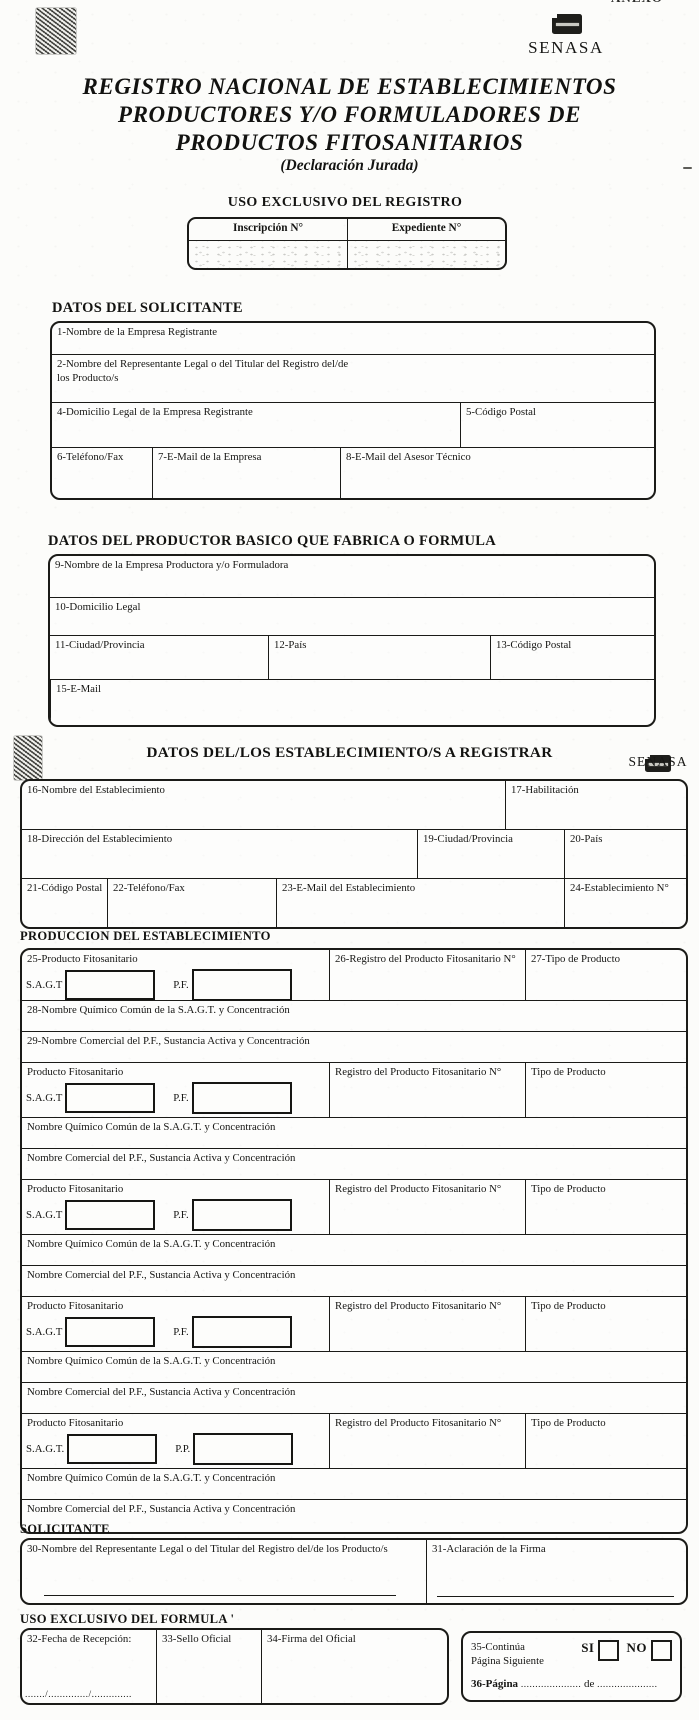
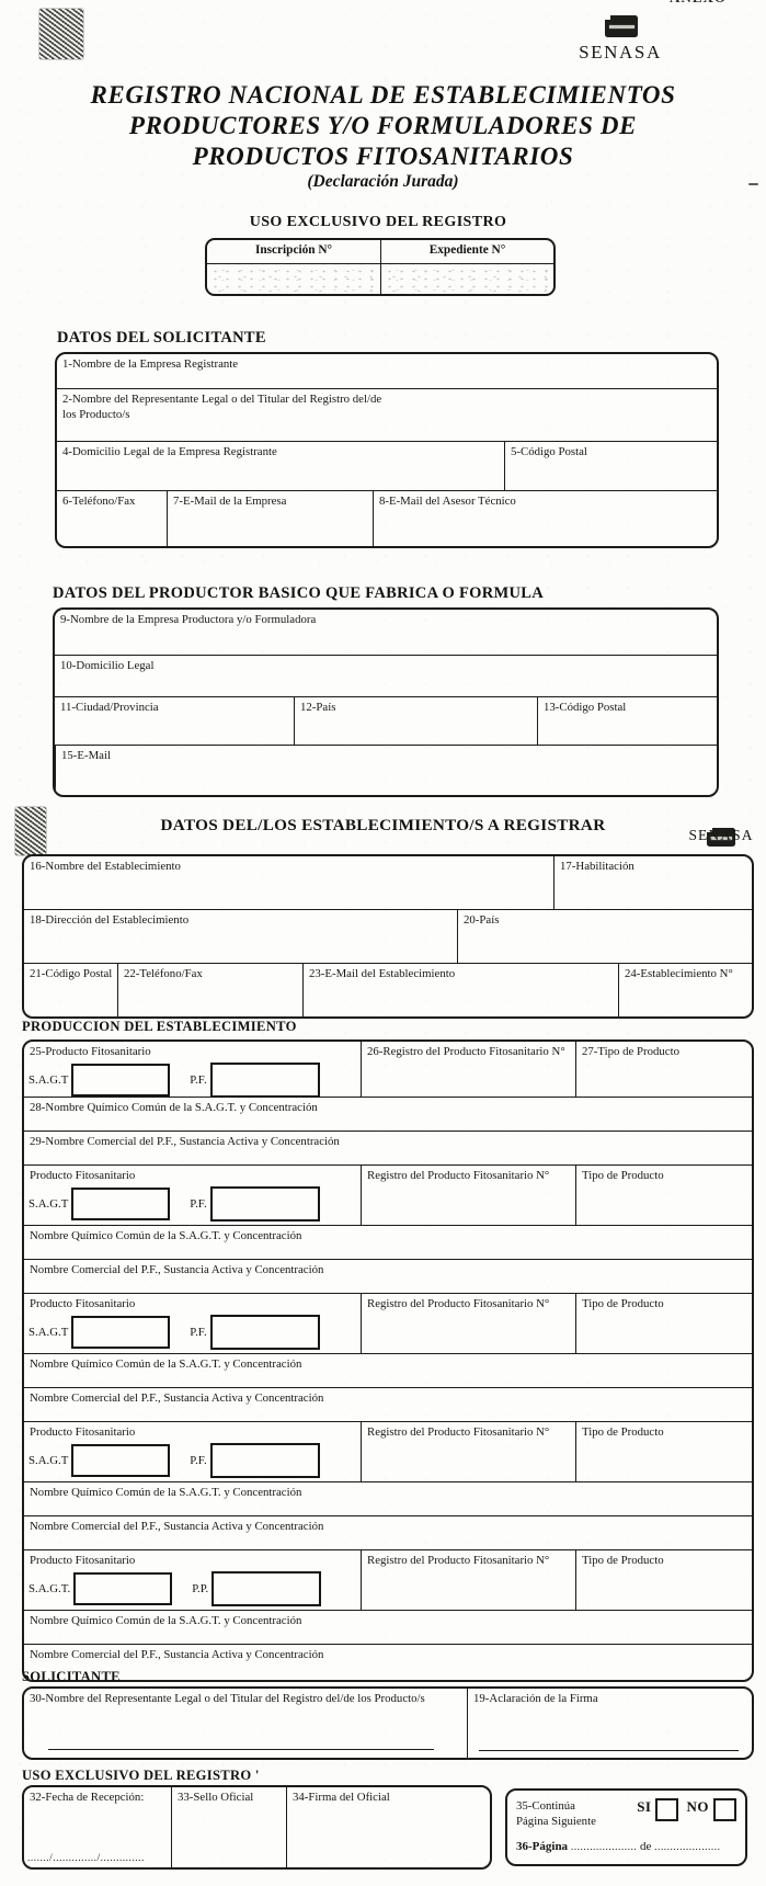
  SENASA
  REGISTRO NACIONAL DE ESTABLECIMIENTOS
  PRODUCTORES Y/O FORMULADORES DE
  PRODUCTOS FITOSANITARIOS
  (Declaración Jurada)
  USO EXCLUSIVO DEL REGISTRO
  Inscripción N°
  Expediente N°
  DATOS DEL SOLICITANTE
  1-Nombre de la Empresa Registrante
  2-Nombre del Representante Legal o del Titular del Registro del/de los Producto/s
  4-Domicilio Legal de la Empresa Registrante
  5-Código Postal
  6-Teléfono/Fax
  7-E-Mail de la Empresa
  8-E-Mail del Asesor Técnico
  DATOS DEL PRODUCTOR BASICO QUE FABRICA O FORMULA
  9-Nombre de la Empresa Productora y/o Formuladora
  10-Domicilio Legal
  11-Ciudad/Provincia
  12-País
  13-Código Postal
  15-E-Mail
  DATOS DEL/LOS ESTABLECIMIENTO/S A REGISTRAR
  SENASA
  16-Nombre del Establecimiento
  17-Habilitación
  18-Dirección del Establecimiento
- 19-Ciudad/Provincia
  20-País
  21-Código Postal
  22-Teléfono/Fax
  23-E-Mail del Establecimiento
  24-Establecimiento N°
  PRODUCCION DEL ESTABLECIMIENTO
  25-Producto Fitosanitario
  S.A.G.T
  P.F.
  26-Registro del Producto Fitosanitario N°
  27-Tipo de Producto
  28-Nombre Químico Común de la S.A.G.T. y Concentración
  29-Nombre Comercial del P.F., Sustancia Activa y Concentración
  Producto Fitosanitario
  S.A.G.T
  P.F.
  Registro del Producto Fitosanitario N°
  Tipo de Producto
  Nombre Químico Común de la S.A.G.T. y Concentración
  Nombre Comercial del P.F., Sustancia Activa y Concentración
  Producto Fitosanitario
  S.A.G.T
  P.F.
  Registro del Producto Fitosanitario N°
  Tipo de Producto
  Nombre Químico Común de la S.A.G.T. y Concentración
  Nombre Comercial del P.F., Sustancia Activa y Concentración
  Producto Fitosanitario
  S.A.G.T
  P.F.
  Registro del Producto Fitosanitario N°
  Tipo de Producto
  Nombre Químico Común de la S.A.G.T. y Concentración
  Nombre Comercial del P.F., Sustancia Activa y Concentración
  Producto Fitosanitario
  S.A.G.T.
  P.P.
  Registro del Producto Fitosanitario N°
  Tipo de Producto
  Nombre Químico Común de la S.A.G.T. y Concentración
  Nombre Comercial del P.F., Sustancia Activa y Concentración
  SOLICITANTE
  30-Nombre del Representante Legal o del Titular del Registro del/de los Producto/s
- 31-Aclaración de la Firma
+ 19-Aclaración de la Firma
- USO EXCLUSIVO DEL FORMULA '
+ USO EXCLUSIVO DEL REGISTRO '
  32-Fecha de Recepción:
  ......./............../..............
  33-Sello Oficial
  34-Firma del Oficial
  35-Continúa
  Página Siguiente
  SI
  NO
  36-Página ..................... de .....................
